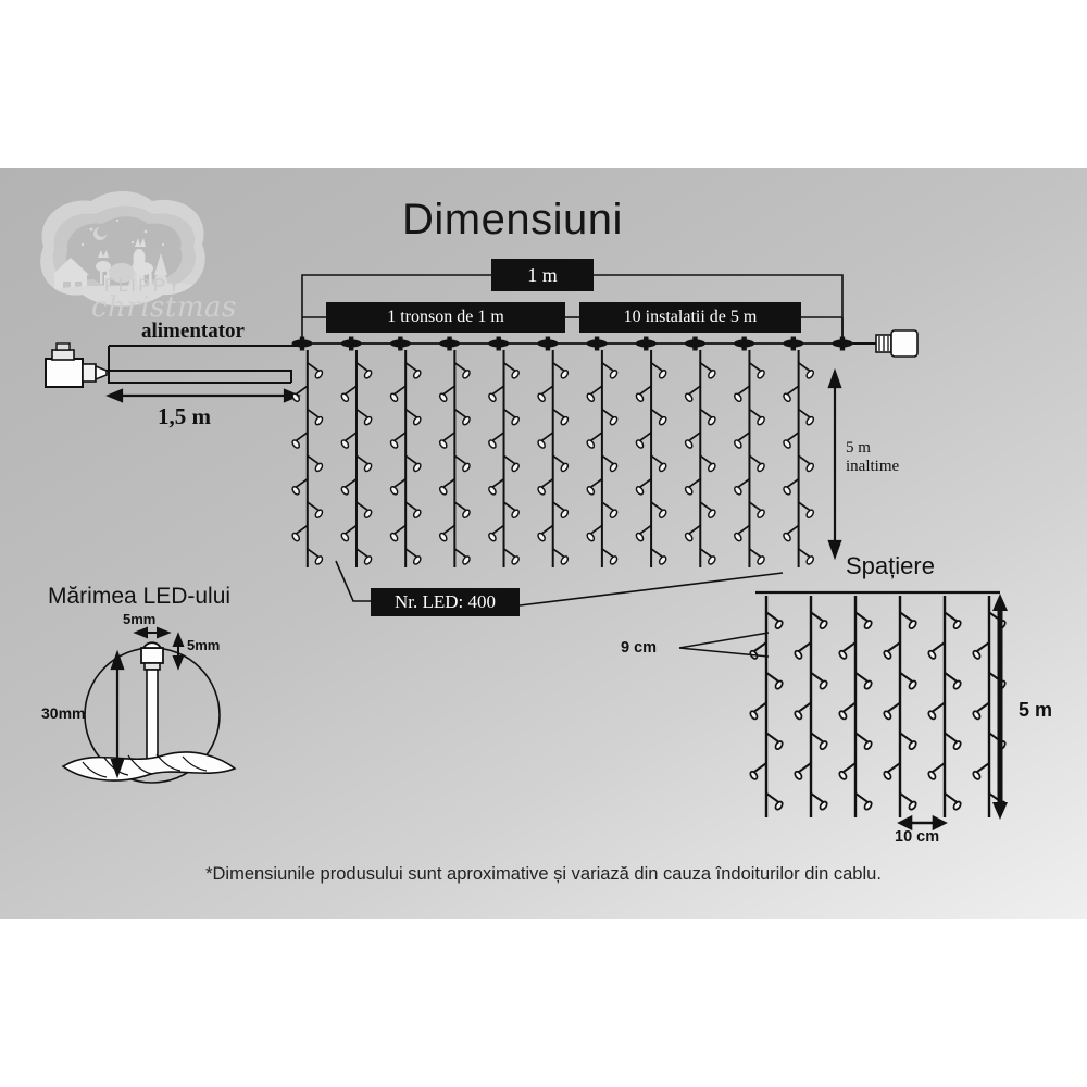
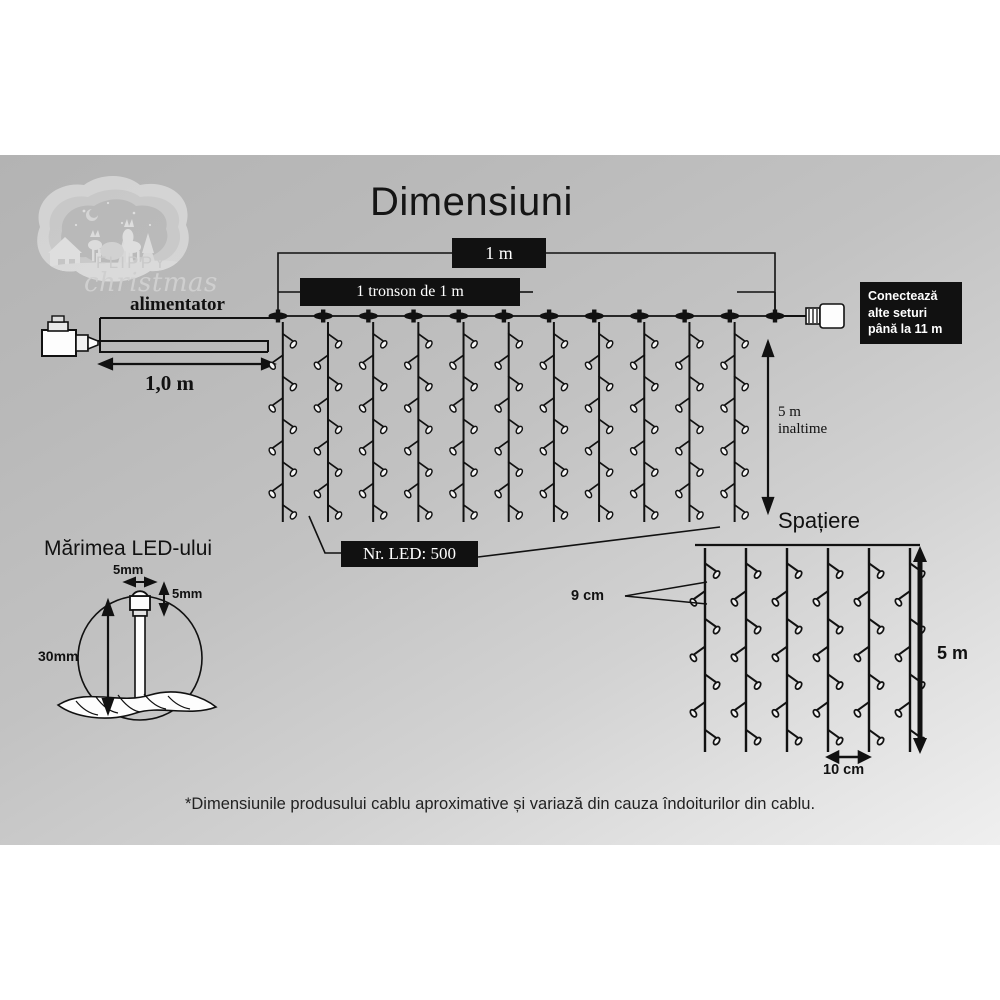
  FLIPPY
  christmas
  Dimensiuni
  1 m
  1 tronson de 1 m
- 10 instalatii de 5 m
  alimentator
- 1,5 m
+ 1,0 m
+ Conectează
+ alte seturi
+ până la 11 m
  5 m
  inaltime
- Nr. LED: 400
+ Nr. LED: 500
  Mărimea LED-ului
  5mm
  5mm
  30mm
  Spațiere
  9 cm
  10 cm
  5 m
- *Dimensiunile produsului sunt aproximative și variază din cauza îndoiturilor din cablu.
+ *Dimensiunile produsului cablu aproximative și variază din cauza îndoiturilor din cablu.
